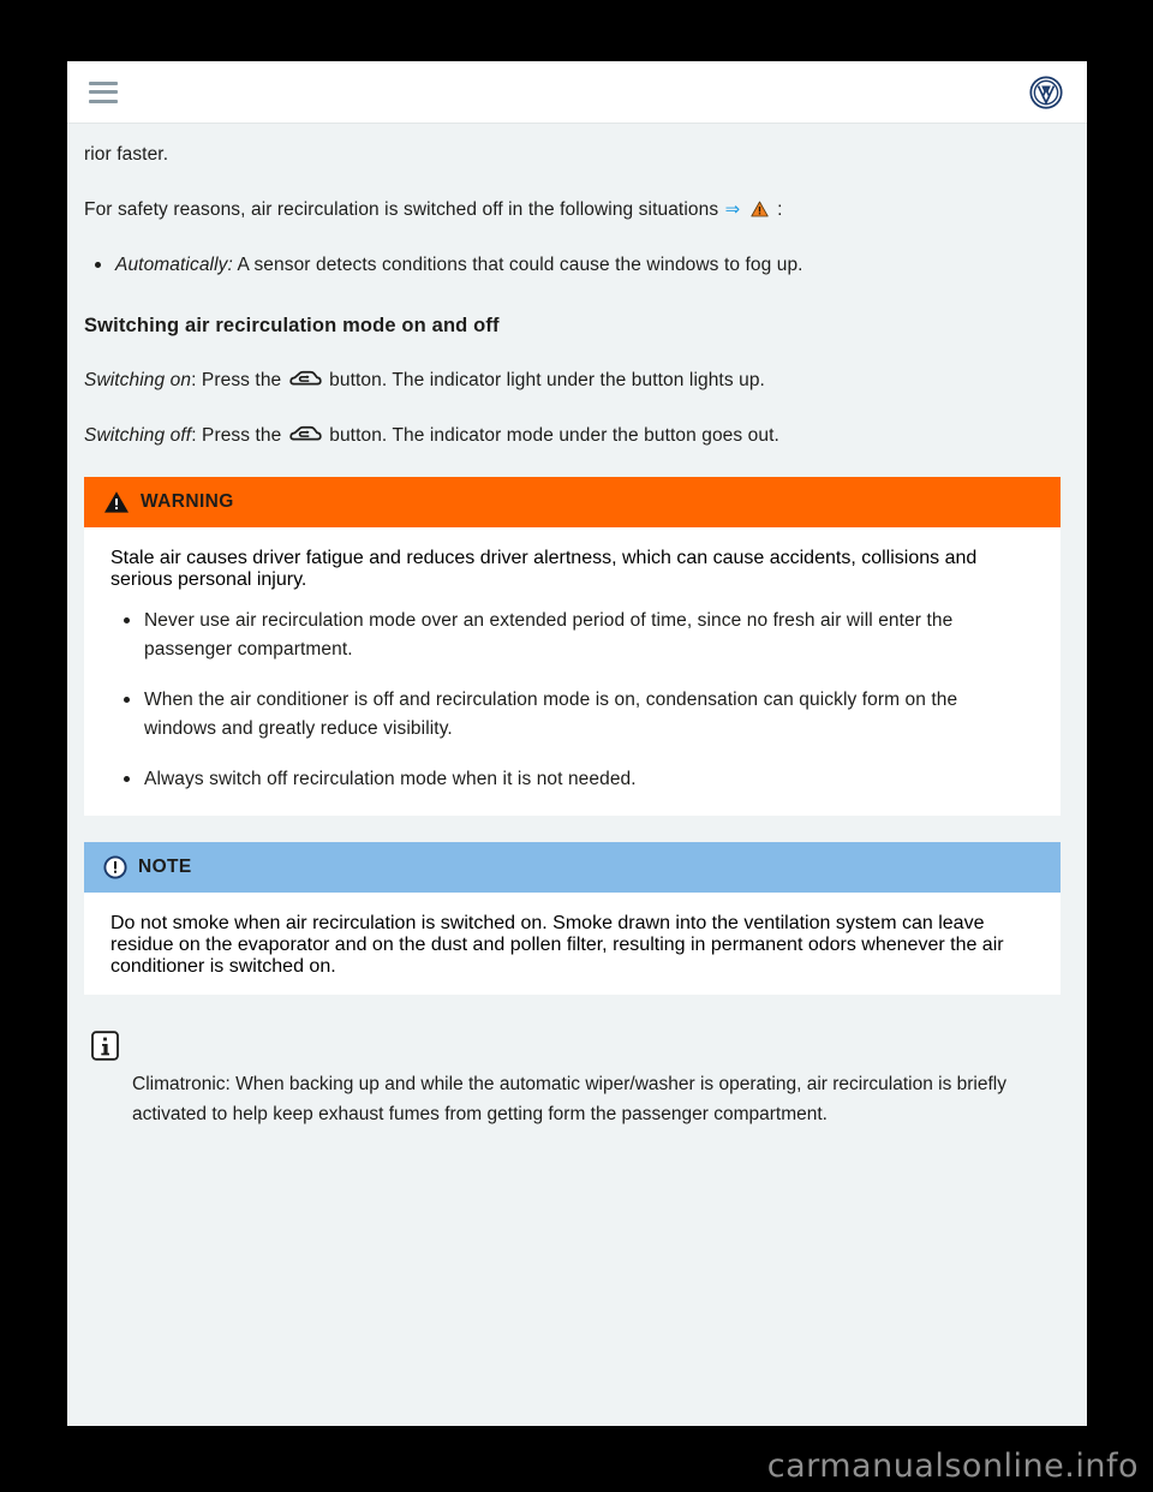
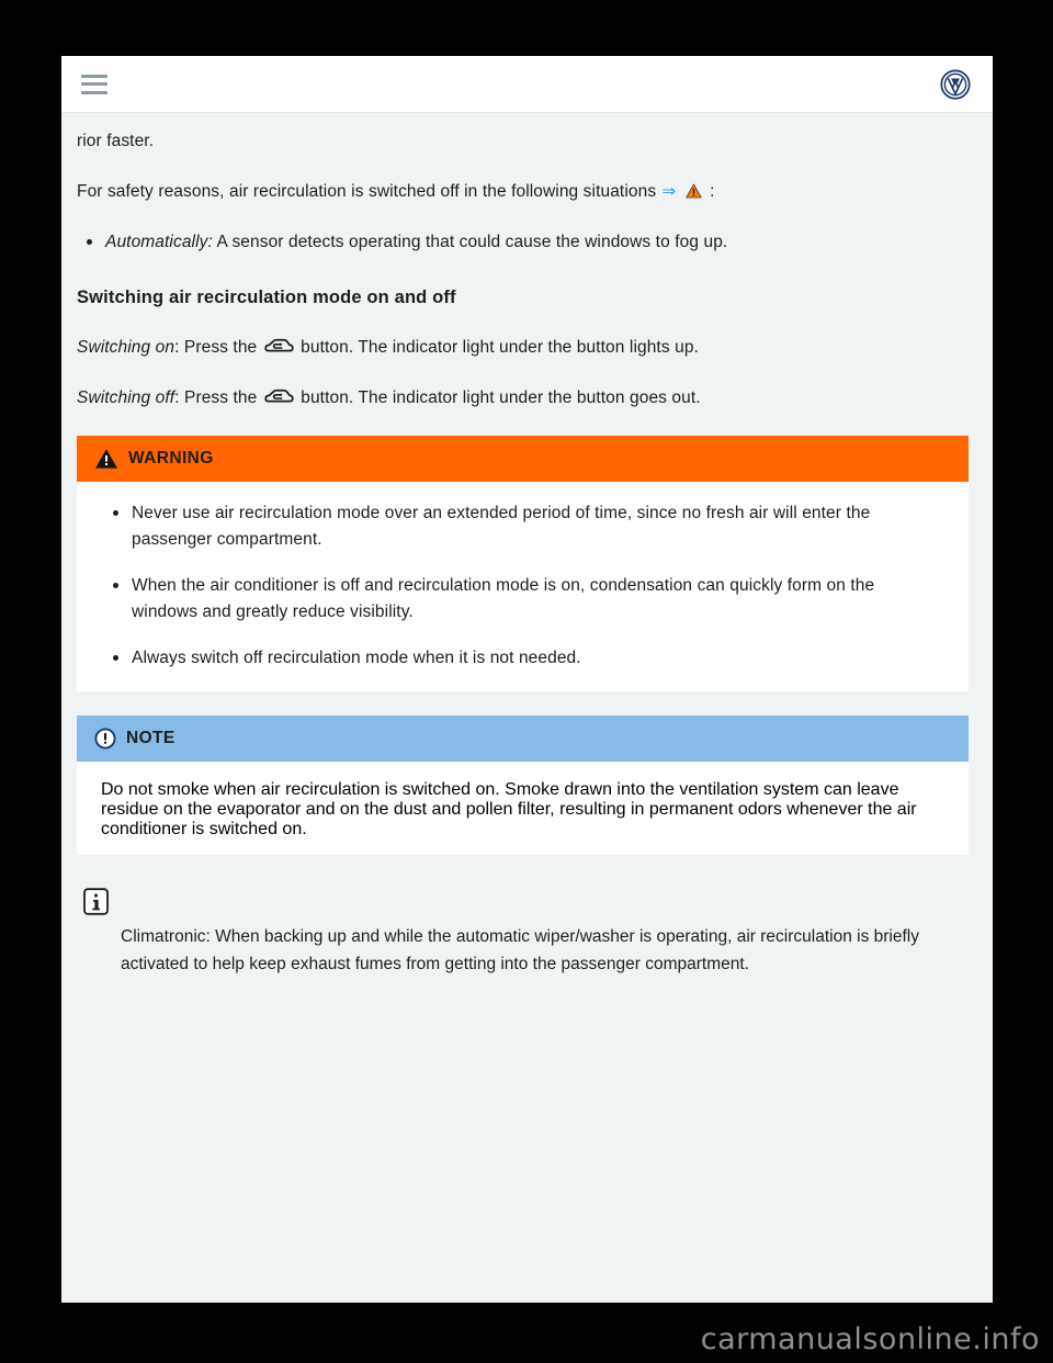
  rior faster.
  For safety reasons, air recirculation is switched off in the following situations ⇒ :
- Automatically: A sensor detects conditions that could cause the windows to fog up.
+ Automatically: A sensor detects operating that could cause the windows to fog up.
  Switching air recirculation mode on and off
  Switching on: Press the button. The indicator light under the button lights up.
- Switching off: Press the button. The indicator mode under the button goes out.
+ Switching off: Press the button. The indicator light under the button goes out.
  WARNING
- Stale air causes driver fatigue and reduces driver alertness, which can cause accidents, collisions and serious personal injury.
  Never use air recirculation mode over an extended period of time, since no fresh air will enter the passenger compartment.
  When the air conditioner is off and recirculation mode is on, condensation can quickly form on the windows and greatly reduce visibility.
  Always switch off recirculation mode when it is not needed.
  NOTE
  Do not smoke when air recirculation is switched on. Smoke drawn into the ventilation system can leave residue on the evaporator and on the dust and pollen filter, resulting in permanent odors whenever the air conditioner is switched on.
- Climatronic: When backing up and while the automatic wiper/washer is operating, air recirculation is briefly activated to help keep exhaust fumes from getting form the passenger compartment.
+ Climatronic: When backing up and while the automatic wiper/washer is operating, air recirculation is briefly activated to help keep exhaust fumes from getting into the passenger compartment.
  carmanualsonline.info
